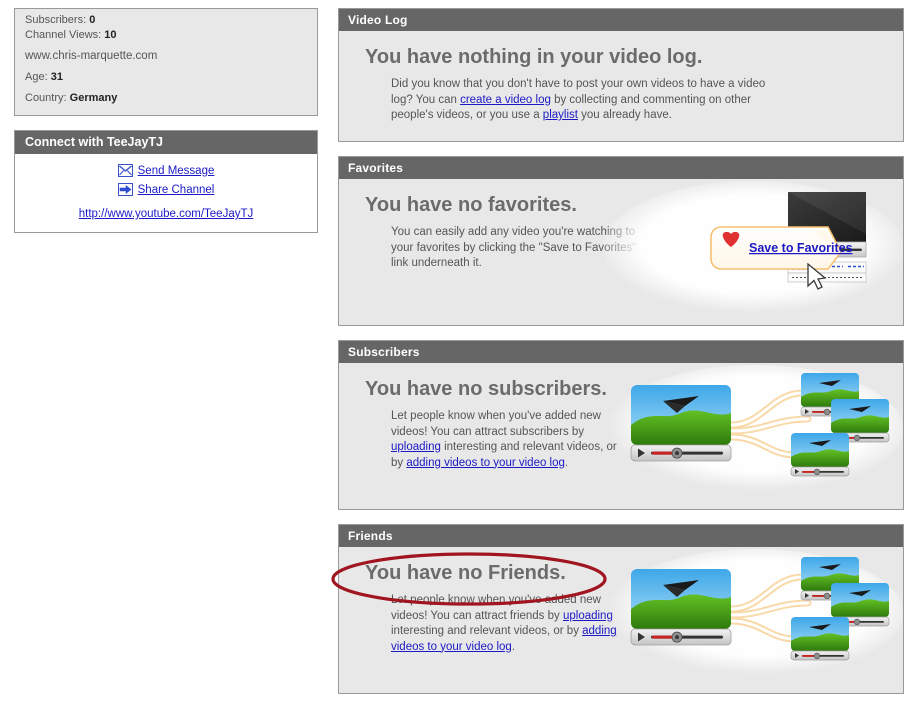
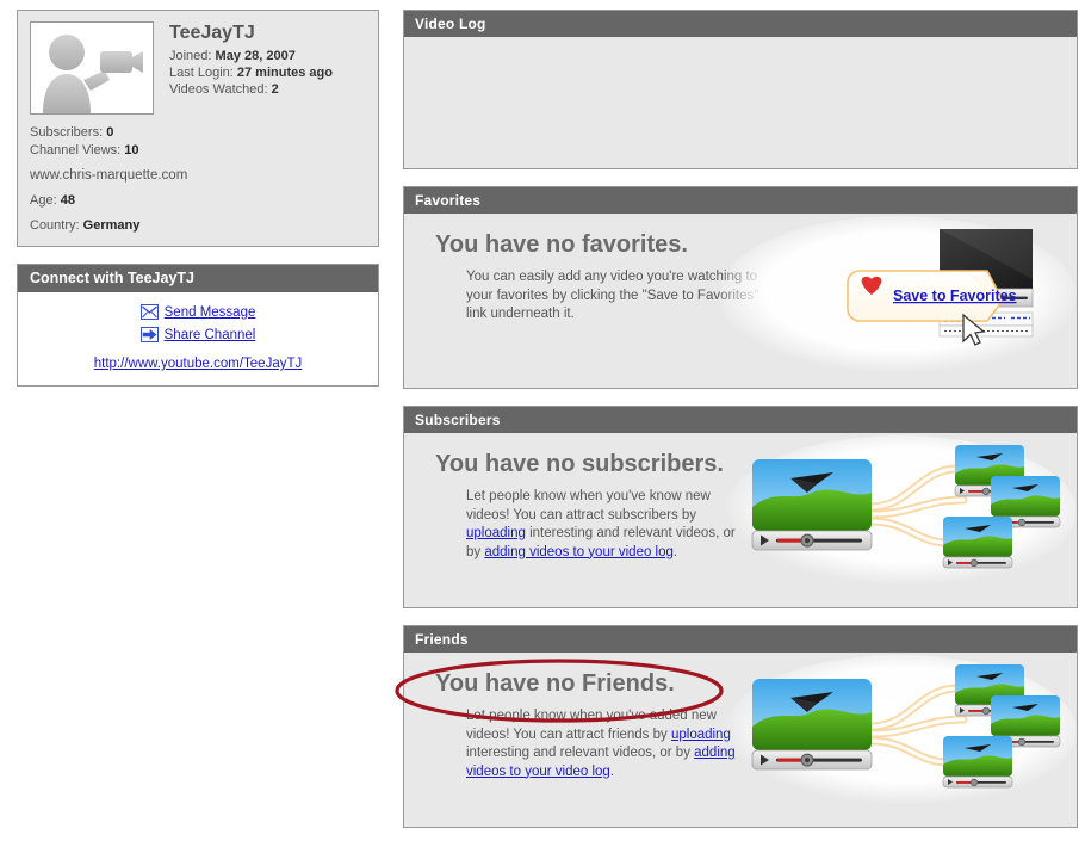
+ TeeJayTJ
+ Joined: May 28, 2007
+ Last Login: 27 minutes ago
+ Videos Watched: 2
  Subscribers: 0
  Channel Views: 10
  www.chris-marquette.com
- Age: 31
+ Age: 48
  Country: Germany
  Connect with TeeJayTJ
  Send Message
  Share Channel
  http://www.youtube.com/TeeJayTJ
  Video Log
- You have nothing in your video log.
- Did you know that you don't have to post your own videos to have a video log? You can create a video log by collecting and commenting on other people's videos, or you use a playlist you already have.
  Favorites
  Save to Favorites
  You have no favorites.
  You can easily add any video you're watch your favorites by clicking the "Save to Fav link underneath it.
  Subscribers
  You have no subscribers.
- Let people know when you've added new videos! You can attract subscribers by uploading interesting and relevant videos, o by adding videos to your video log.
+ Let people know when you've know new videos! You can attract subscribers by uploading interesting and relevant videos, o by adding videos to your video log.
  Friends
  You have no Friends.
  people know when youded new videos! You can attract friends by uploadin interesting and relevant videos, or by addin videos to your video log.
